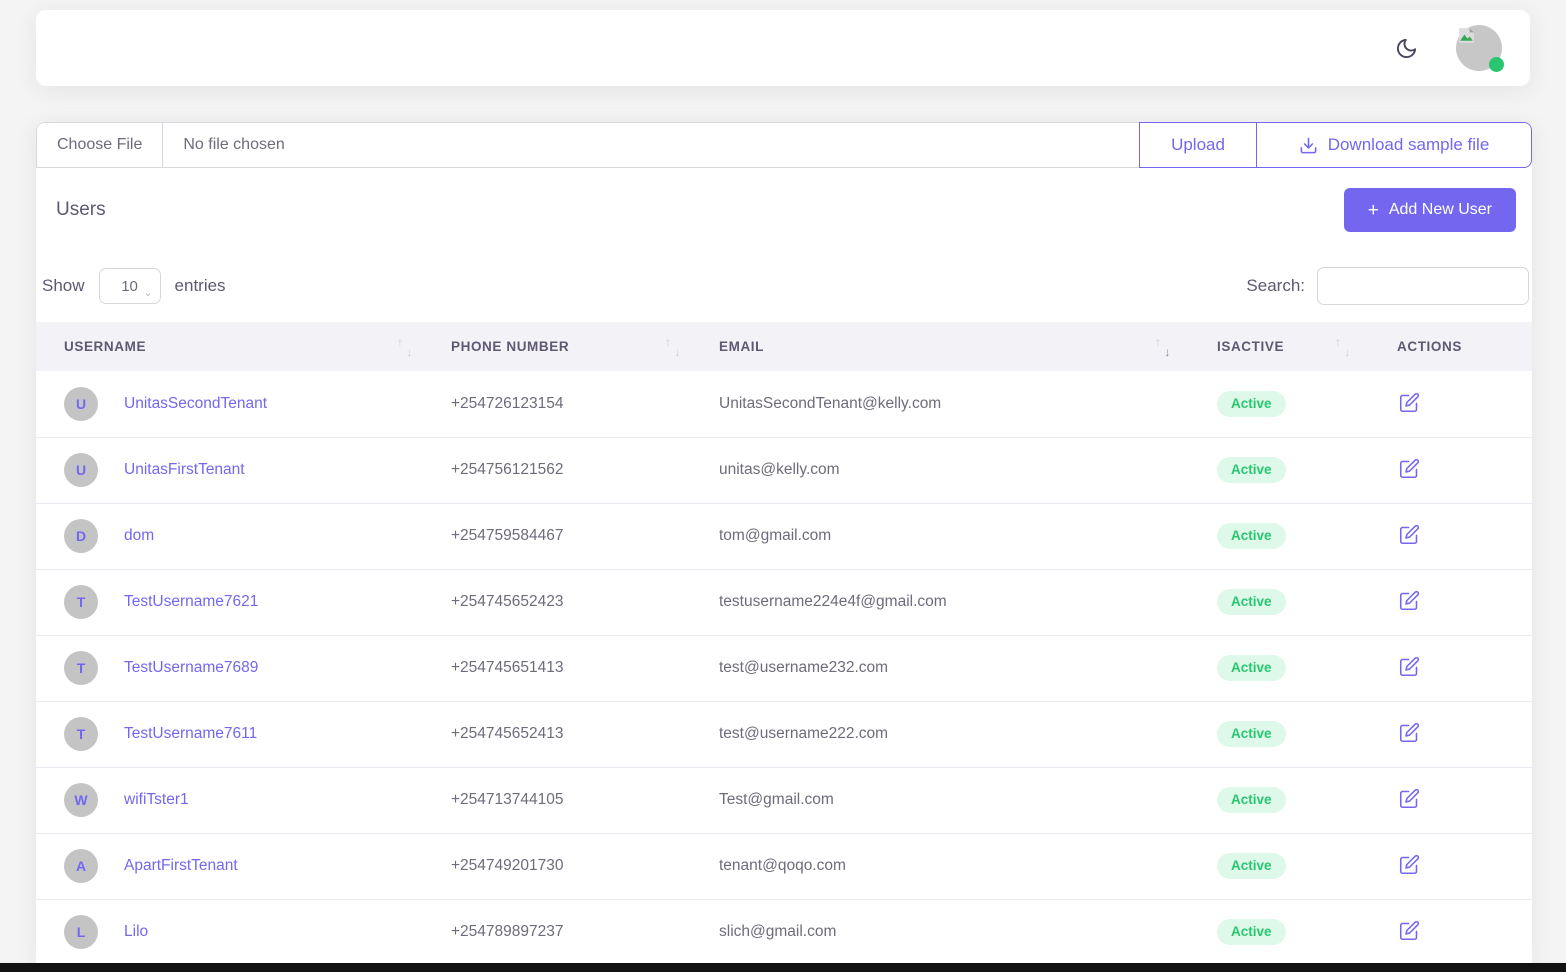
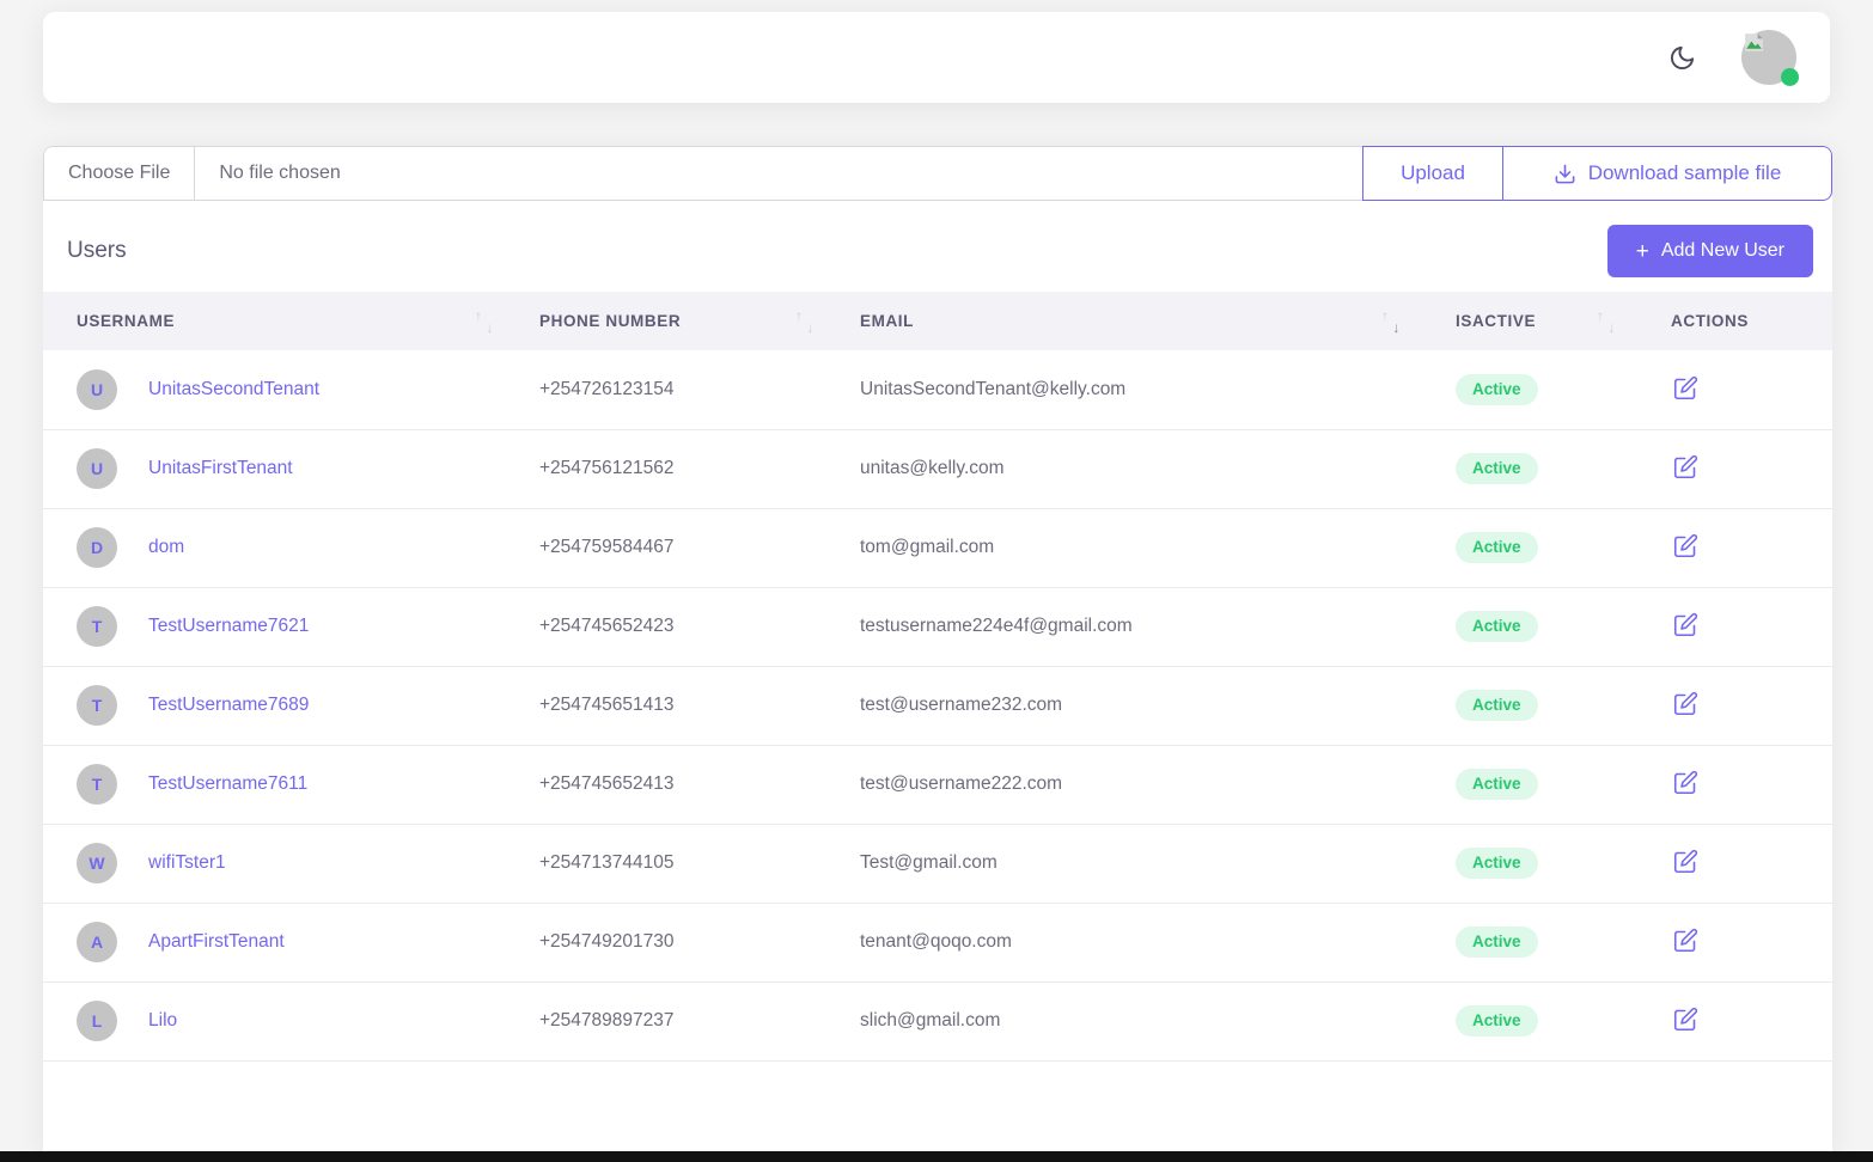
  Choose File
  No file chosen
  Upload
  Download sample file
  Users
  +
  Add New User
- Show
- 10
- ⌄
- entries
- Search:
  USERNAME ↑↓	PHONE NUMBER ↑↓	EMAIL ↑↓	ISACTIVE ↑↓	ACTIONS
  U UnitasSecondTenant	+254726123154	UnitasSecondTenant@kelly.com	Active
  U UnitasFirstTenant	+254756121562	unitas@kelly.com	Active
  D dom	+254759584467	tom@gmail.com	Active
  T TestUsername7621	+254745652423	testusername224e4f@gmail.com	Active
  T TestUsername7689	+254745651413	test@username232.com	Active
  T TestUsername7611	+254745652413	test@username222.com	Active
  W wifiTster1	+254713744105	Test@gmail.com	Active
  A ApartFirstTenant	+254749201730	tenant@qoqo.com	Active
  L Lilo	+254789897237	slich@gmail.com	Active
